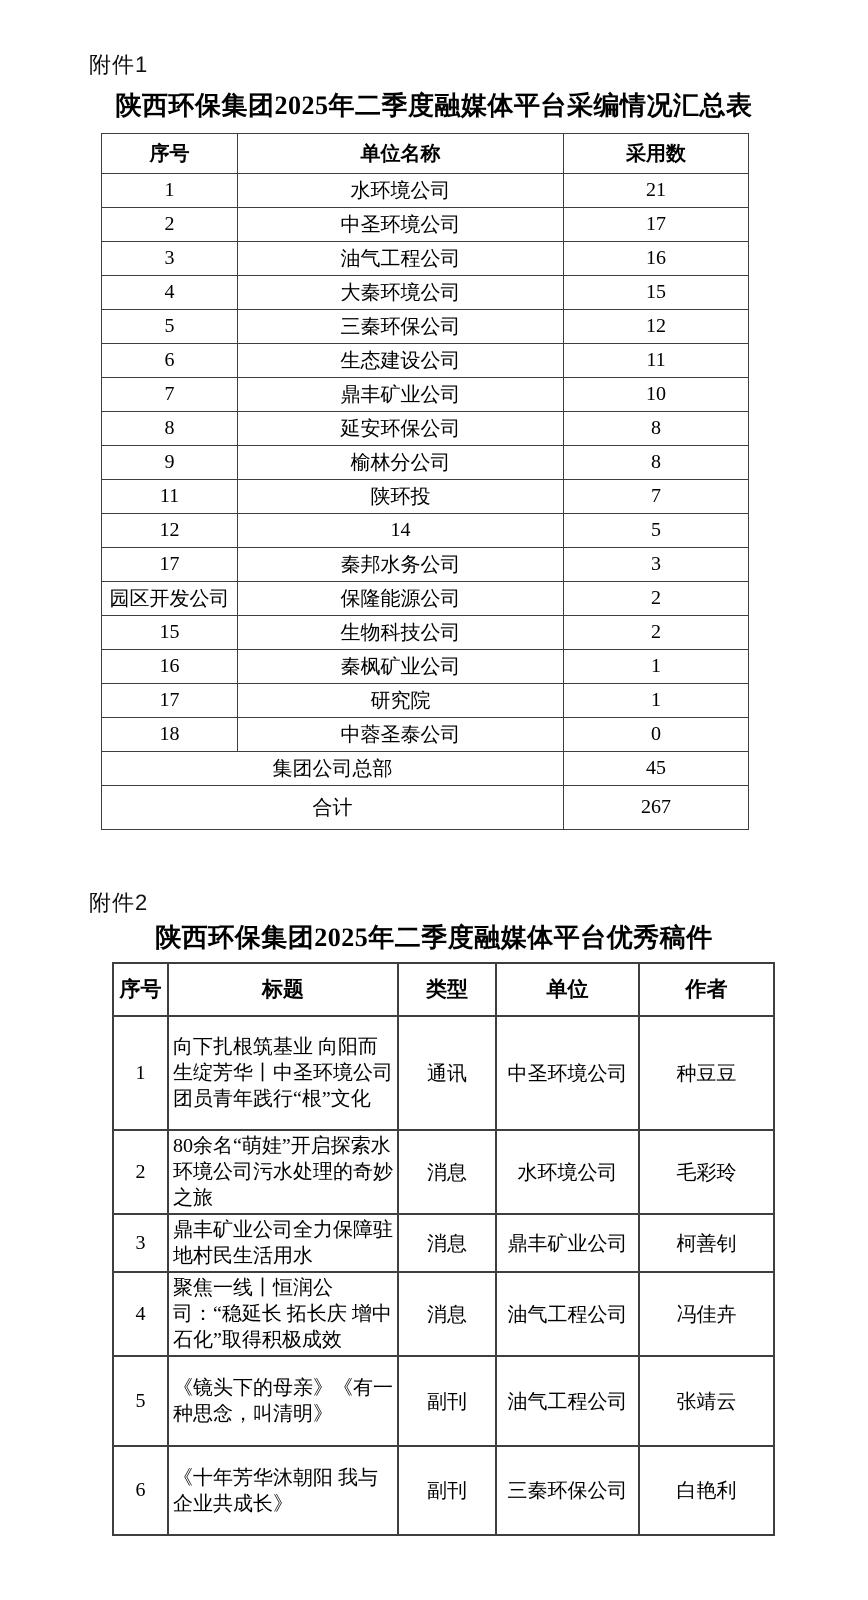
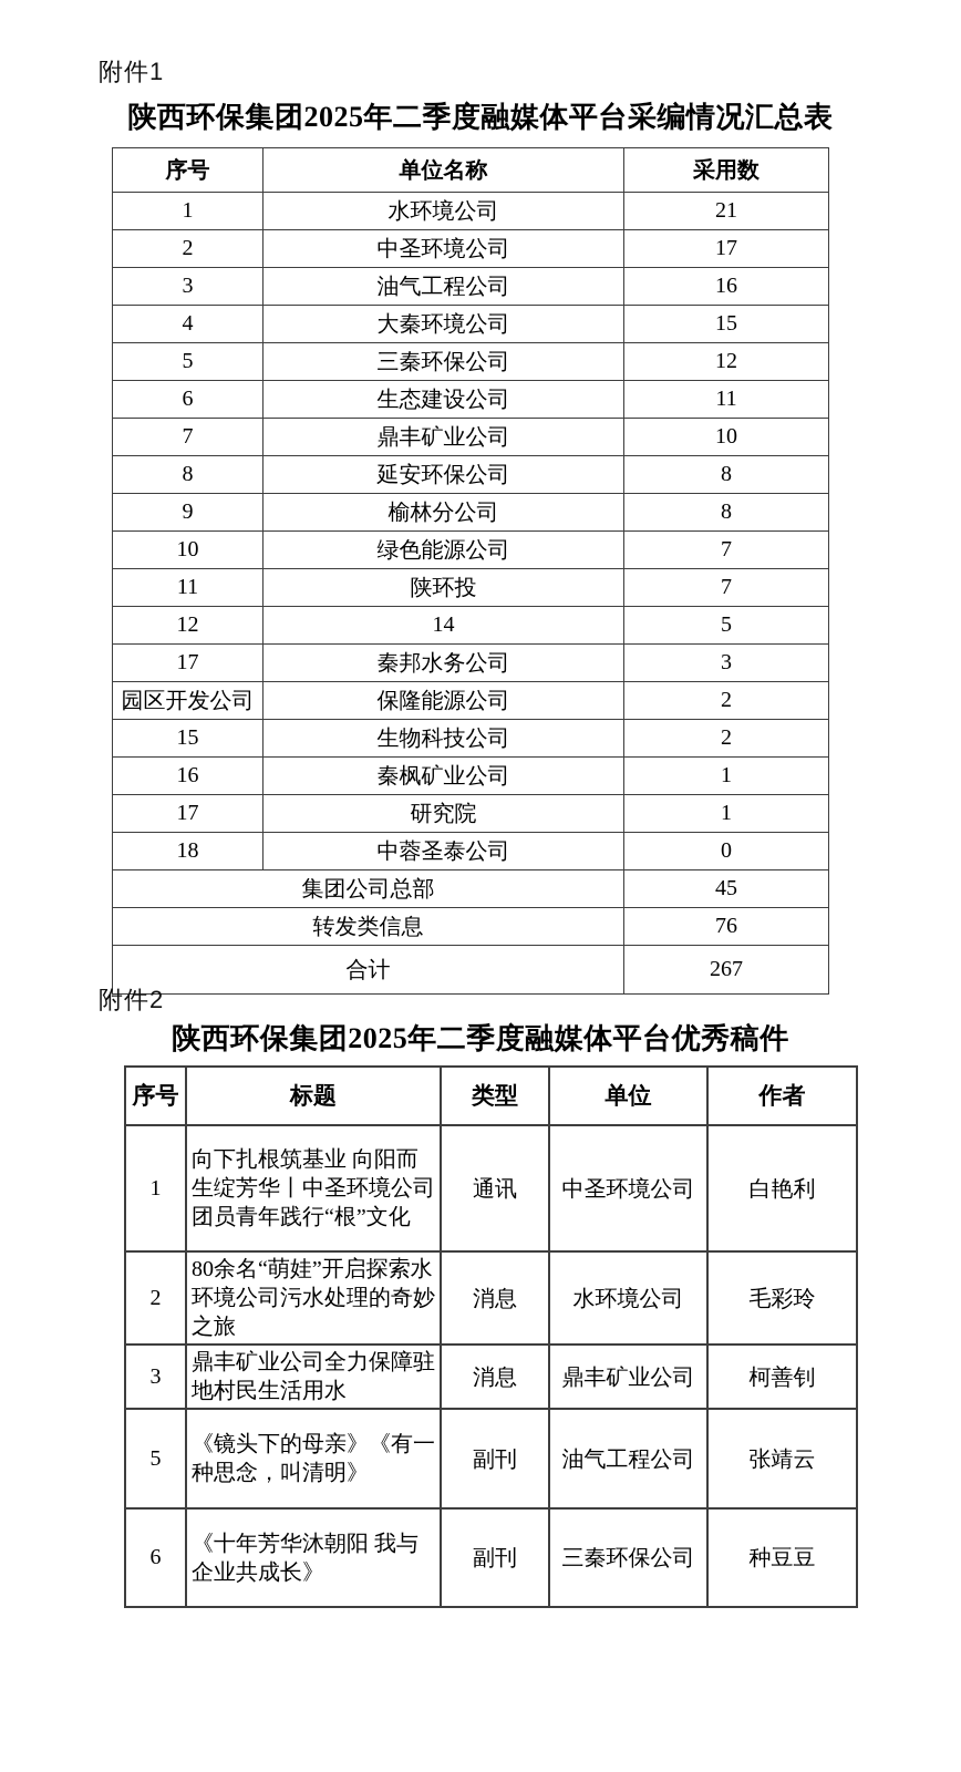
  附件1
  陕西环保集团2025年二季度融媒体平台采编情况汇总表
  序号	单位名称	采用数
  1	水环境公司	21
  2	中圣环境公司	17
  3	油气工程公司	16
  4	大秦环境公司	15
  5	三秦环保公司	12
  6	生态建设公司	11
  7	鼎丰矿业公司	10
  8	延安环保公司	8
  9	榆林分公司	8
+ 10	绿色能源公司	7
  11	陕环投	7
  12	14	5
  17	秦邦水务公司	3
  园区开发公司	保隆能源公司	2
  15	生物科技公司	2
  16	秦枫矿业公司	1
  17	研究院	1
  18	中蓉圣泰公司	0
  集团公司总部	45
+ 转发类信息	76
  合计	267
  附件2
  陕西环保集团2025年二季度融媒体平台优秀稿件
  序号	标题	类型	单位	作者
- 1	向下扎根筑基业 向阳而生绽芳华丨中圣环境公司团员青年践行“根”文化	通讯	中圣环境公司	种豆豆
+ 1	向下扎根筑基业 向阳而生绽芳华丨中圣环境公司团员青年践行“根”文化	通讯	中圣环境公司	白艳利
  2	80余名“萌娃”开启探索水环境公司污水处理的奇妙之旅	消息	水环境公司	毛彩玲
  3	鼎丰矿业公司全力保障驻地村民生活用水	消息	鼎丰矿业公司	柯善钊
- 4	聚焦一线丨恒润公司：“稳延长 拓长庆 增中石化”取得积极成效	消息	油气工程公司	冯佳卉
  5	《镜头下的母亲》《有一种思念，叫清明》	副刊	油气工程公司	张靖云
- 6	《十年芳华沐朝阳 我与企业共成长》	副刊	三秦环保公司	白艳利
+ 6	《十年芳华沐朝阳 我与企业共成长》	副刊	三秦环保公司	种豆豆
